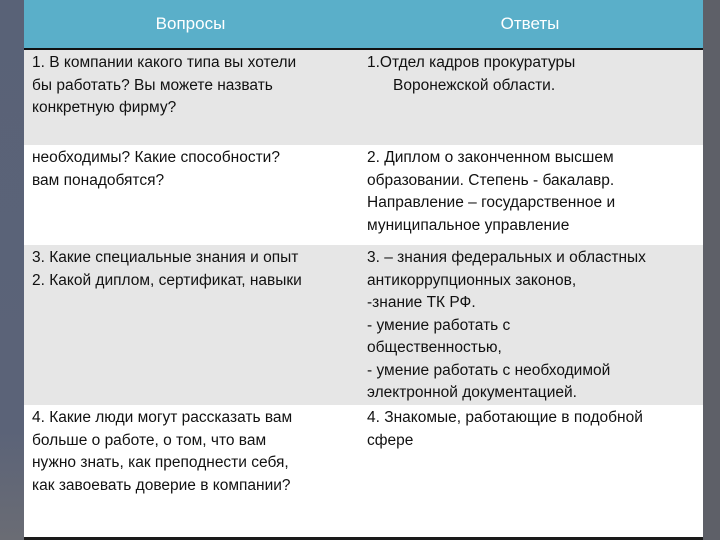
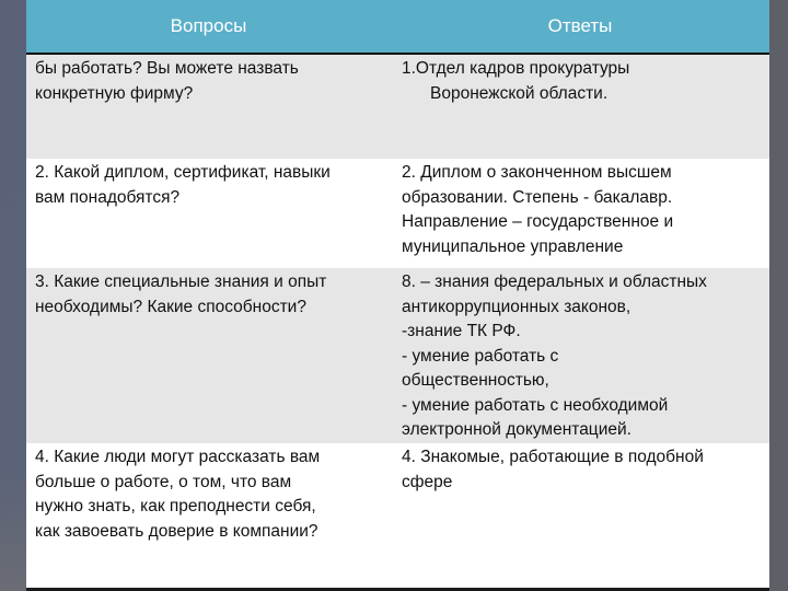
  Вопросы
  Ответы
- 1. В компании какого типа вы хотели
  бы работать? Вы можете назвать
  конкретную фирму?
  1.Отдел кадров прокуратуры
  Воронежской области.
- необходимы? Какие способности?
+ 2. Какой диплом, сертификат, навыки
  вам понадобятся?
  2. Диплом о законченном высшем
  образовании. Степень - бакалавр.
  Направление – государственное и
  муниципальное управление
  3. Какие специальные знания и опыт
- 2. Какой диплом, сертификат, навыки
+ необходимы? Какие способности?
- 3. – знания федеральных и областных
+ 8. – знания федеральных и областных
  антикоррупционных законов,
  -знание ТК РФ.
  - умение работать с
  общественностью,
  - умение работать с необходимой
  электронной документацией.
  4. Какие люди могут рассказать вам
  больше о работе, о том, что вам
  нужно знать, как преподнести себя,
  как завоевать доверие в компании?
  4. Знакомые, работающие в подобной
  сфере
